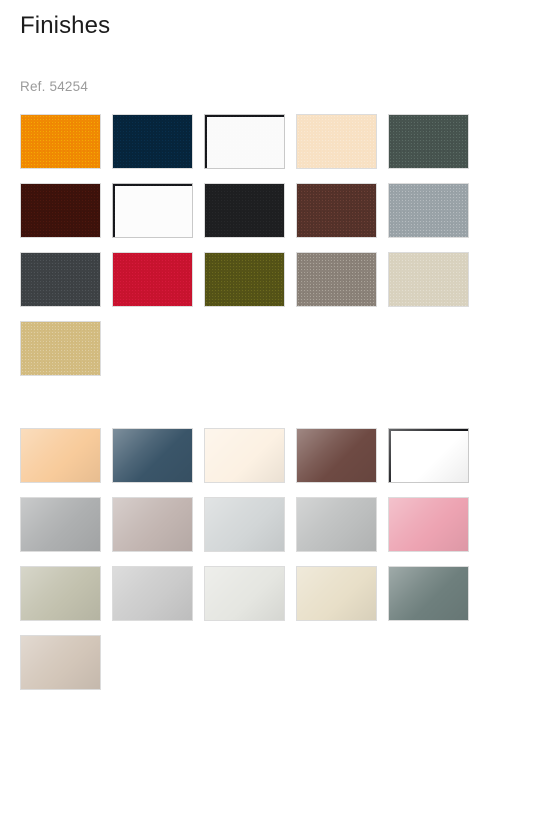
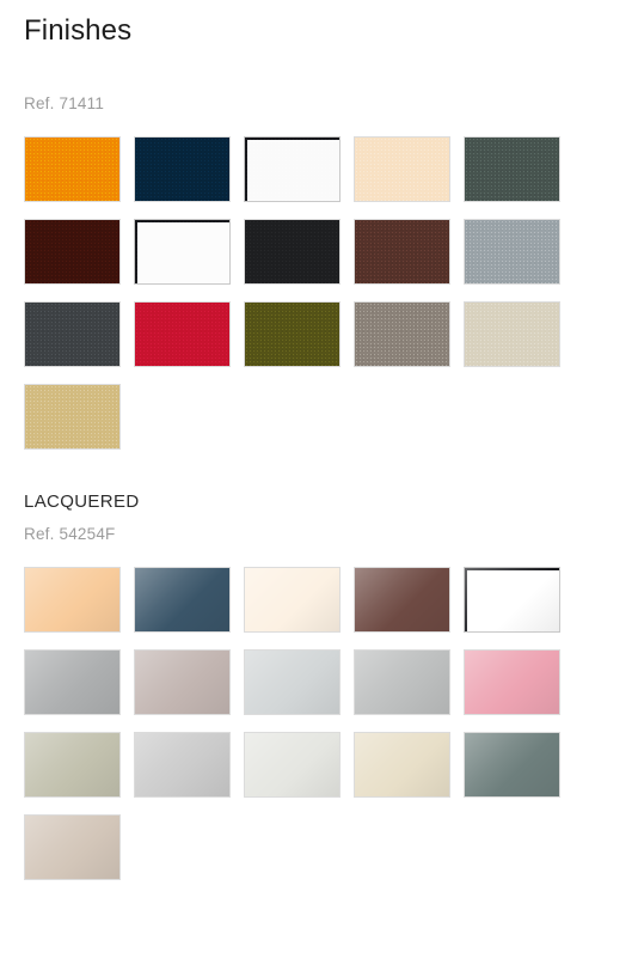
  Finishes
- Ref. 54254
+ Ref. 71411
+ LACQUERED
+ Ref. 54254F
